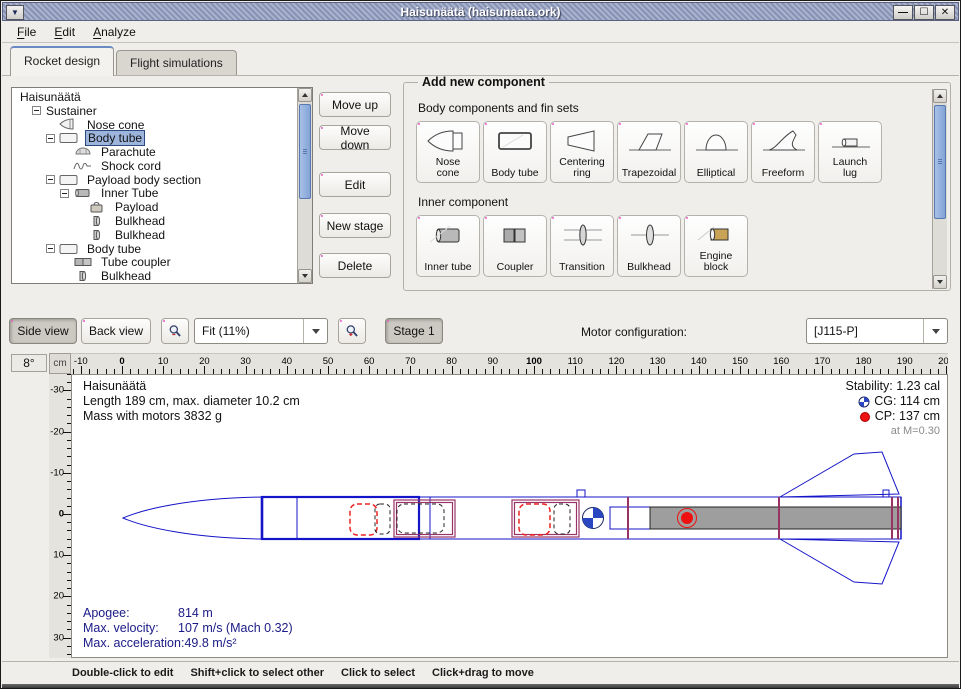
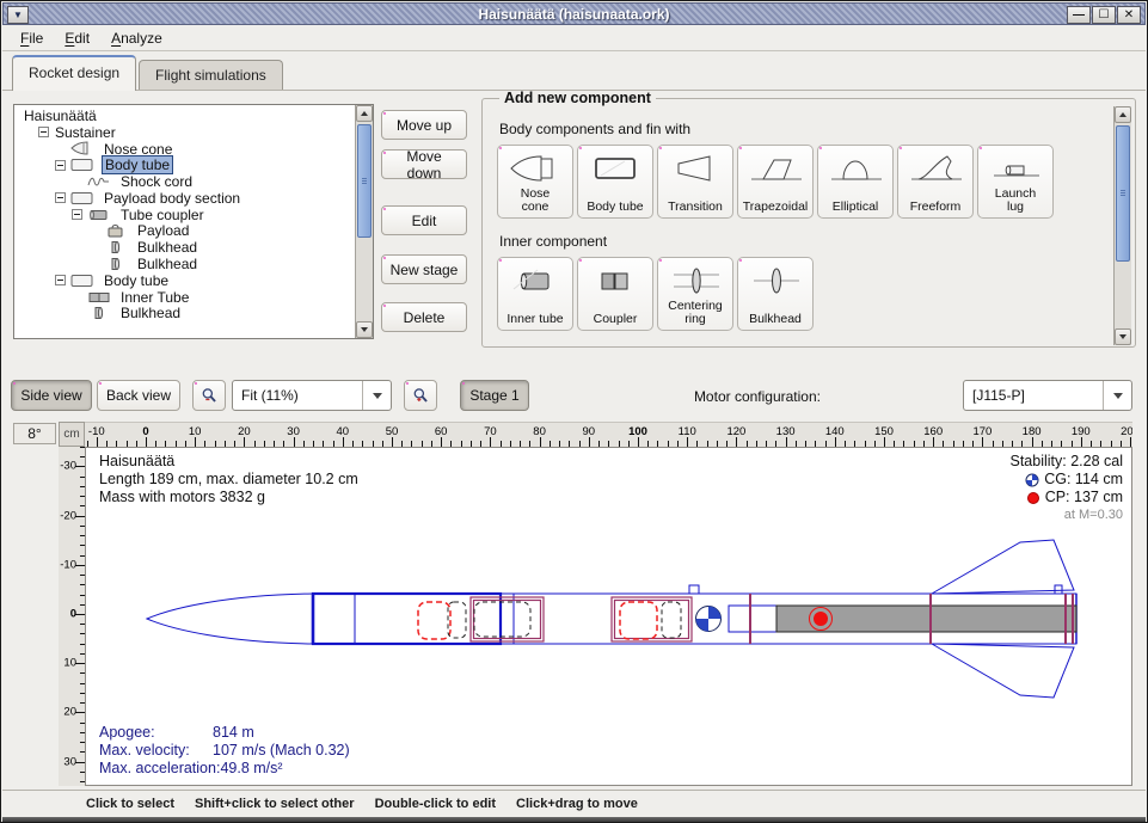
  ▼
  Haisunäätä (haisunaata.ork)
  —
  ☐
  ✕
  File
  Edit
  Analyze
  Rocket design
  Flight simulations
  Haisunäätä
  Sustainer
  Nose cone
  Body tube
- Parachute
  Shock cord
  Payload body section
- Inner Tube
+ Tube coupler
  Payload
  Bulkhead
  Bulkhead
  Body tube
- Tube coupler
+ Inner Tube
  Bulkhead
  Move up
  Move down
  Edit
  New stage
  Delete
  Add new component
- Body components and fin sets
+ Body components and fin with
  Nose cone
  Body tube
- Centering ring
+ Transition
  Trapezoidal
  Elliptical
  Freeform
  Launch lug
  Inner component
  Inner tube
  Coupler
- Transition
+ Centering ring
  Bulkhead
- Engine block
  Side view
  Back view
  Fit (11%)
  Stage 1
  Motor configuration:
  [J115-P]
  8°
  cm
  -10
  0
  10
  20
  30
  40
  50
  60
  70
  80
  90
  100
  110
  120
  130
  140
  150
  160
  170
  180
  190
  -30
  -20
  -10
  0
  10
  20
  30
  Haisunäätä
  Length 189 cm, max. diameter 10.2 cm
  Mass with motors 3832 g
- Stability: 1.23 cal
+ Stability: 2.28 cal
  CG: 114 cm
  CP: 137 cm
  at M=0.30
  Apogee: 814 m
  Max. velocity: 107 m/s (Mach 0.32)
  Max. acceleration:49.8 m/s²
- Double-click to edit
+ Click to select
  Shift+click to select other
- Click to select
+ Double-click to edit
  Click+drag to move
